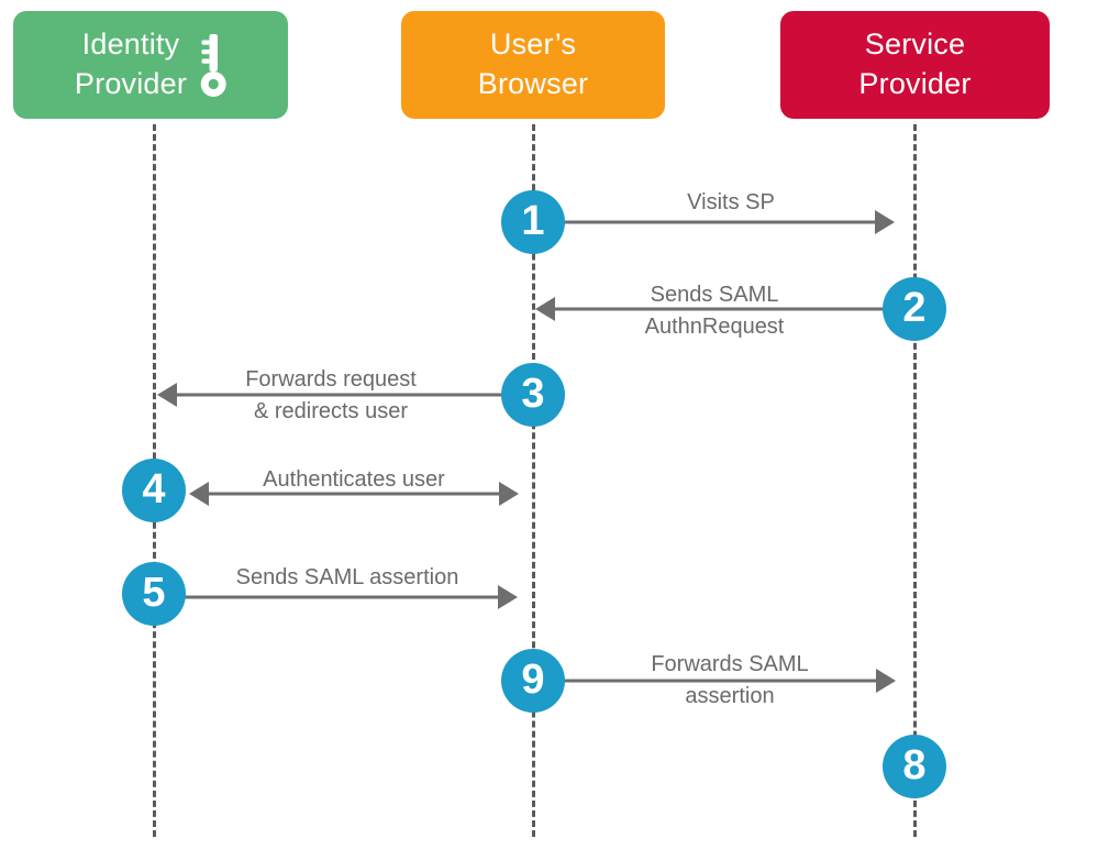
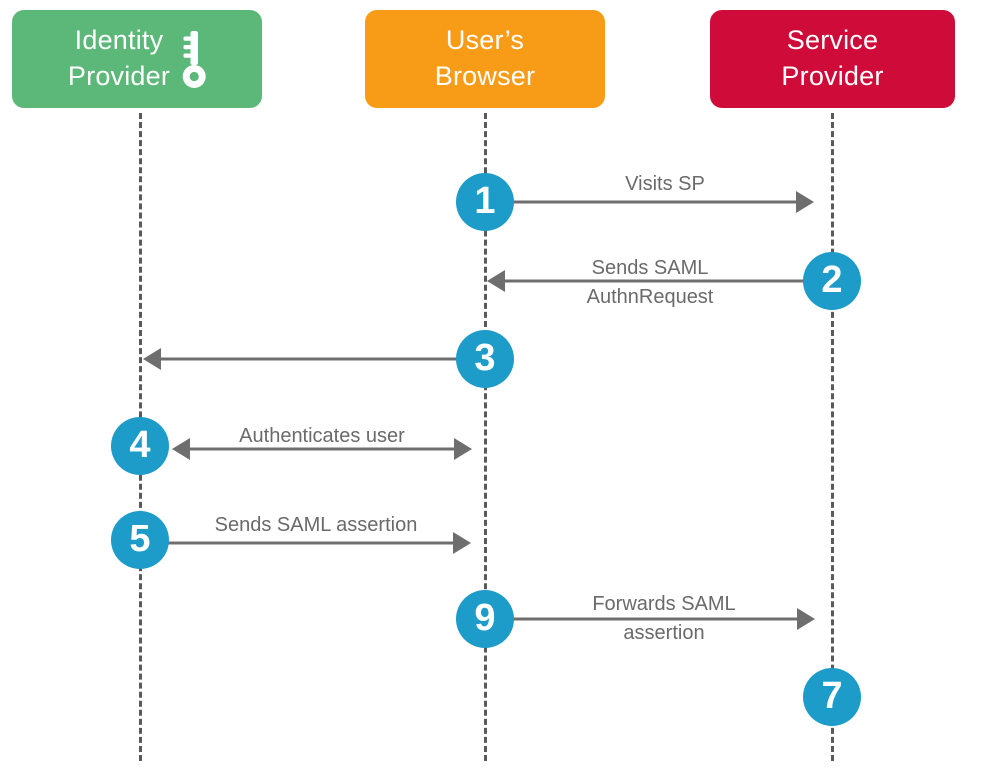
  Identity
  Provider
  User’s
  Browser
  Service
  Provider
  Visits SP
  1
  Sends SAML
  AuthnRequest
  2
- Forwards request
- & redirects user
  3
  Authenticates user
  4
  Sends SAML assertion
  5
  Forwards SAML
  assertion
  9
- 8
+ 7
